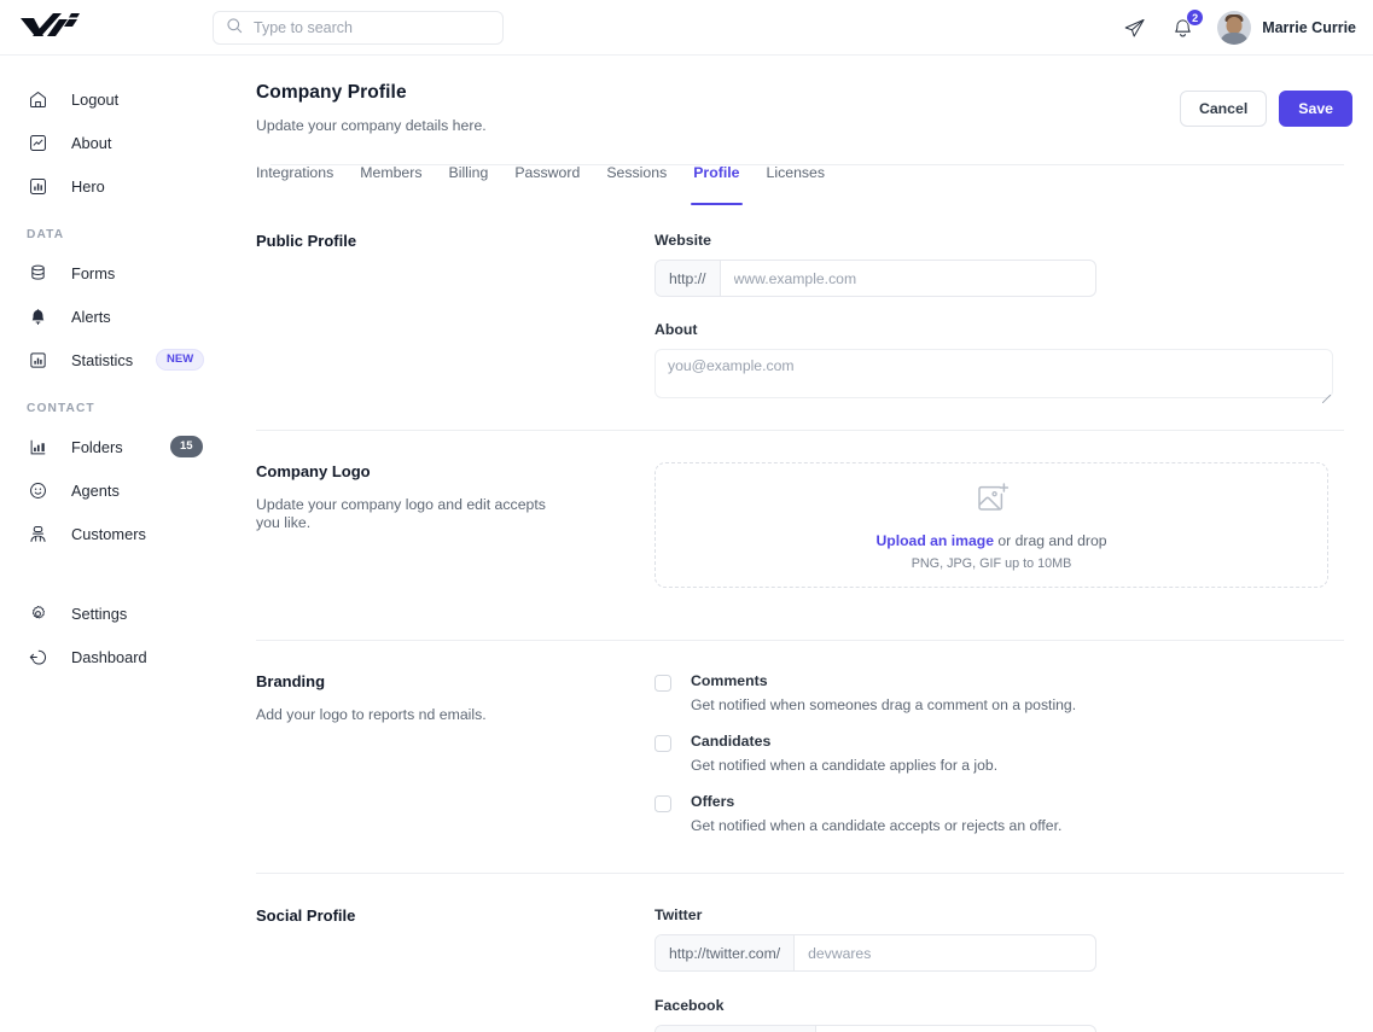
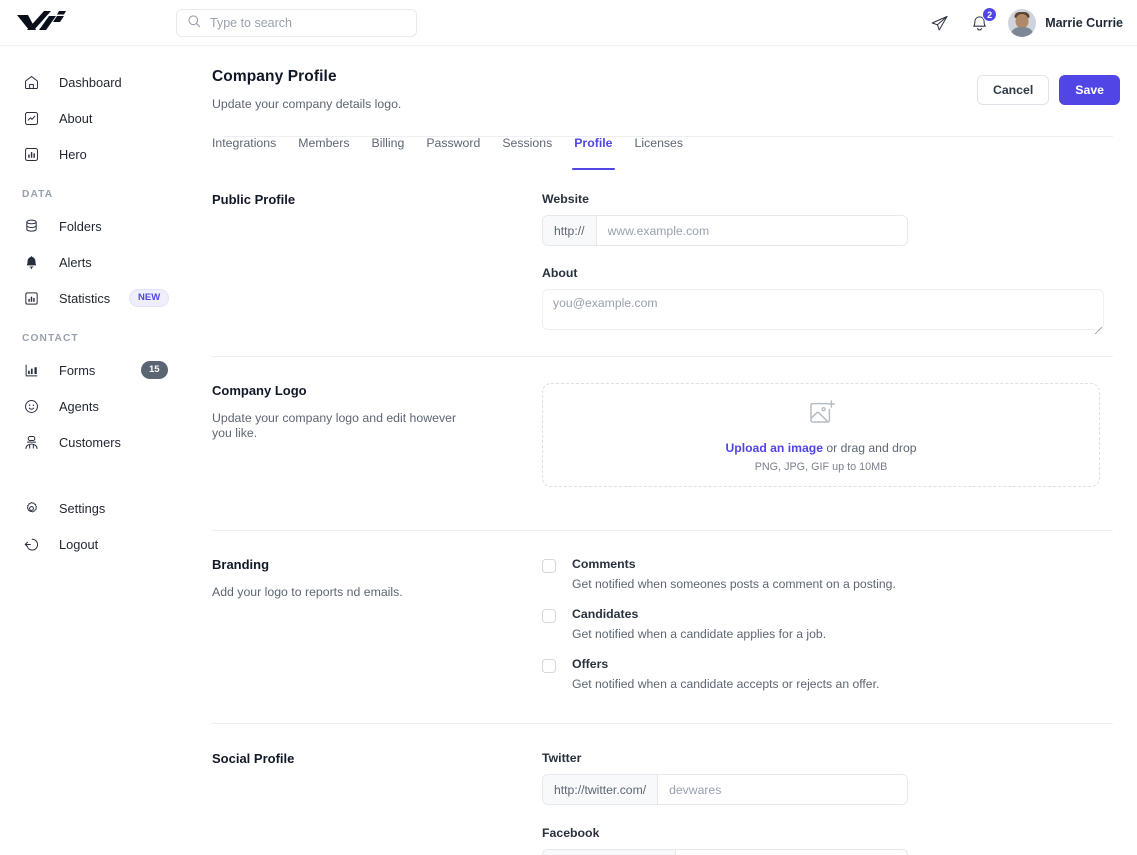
  Type to search
  2
  Marrie Currie
- Logout
+ Dashboard
  About
  Hero
  DATA
- Forms
+ Folders
  Alerts
  Statistics
  NEW
  CONTACT
- Folders
+ Forms
  15
  Agents
  Customers
  Settings
- Dashboard
+ Logout
  Company Profile
- Update your company details here.
+ Update your company details logo.
  Cancel
  Save
  Integrations
  Members
  Billing
  Password
  Sessions
  Profile
  Licenses
  Public Profile
  Website
  http://
  www.example.com
  About
  you@example.com
  Company Logo
- Update your company logo and edit accepts you like.
+ Update your company logo and edit however you like.
  Upload an image or drag and drop
  PNG, JPG, GIF up to 10MB
  Branding
  Add your logo to reports nd emails.
  Comments
- Get notified when someones drag a comment on a posting.
+ Get notified when someones posts a comment on a posting.
  Candidates
  Get notified when a candidate applies for a job.
  Offers
  Get notified when a candidate accepts or rejects an offer.
  Social Profile
  Twitter
  http://twitter.com/
  devwares
  Facebook
